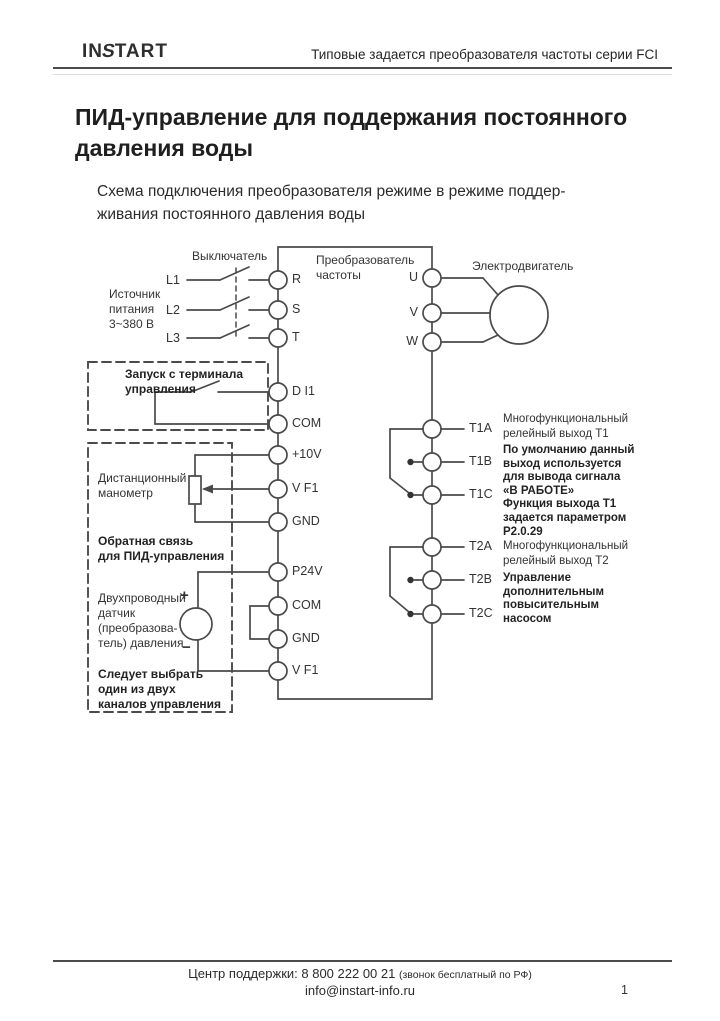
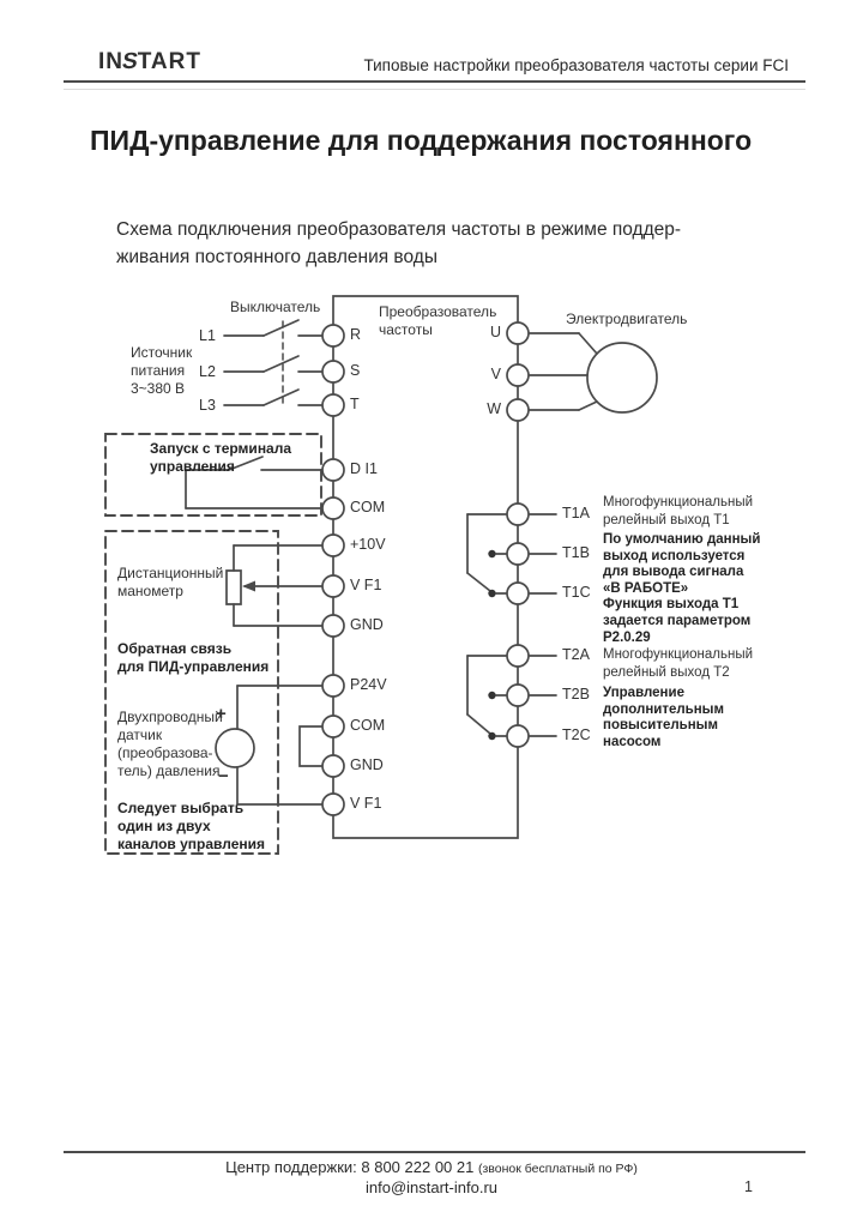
- Типовые задается преобразователя частоты серии FCI
+ Типовые настройки преобразователя частоты серии FCI
  ПИД-управление для поддержания постоянного
- давления воды
- Схема подключения преобразователя режиме в режиме поддер-
+ Схема подключения преобразователя частоты в режиме поддер-
  живания постоянного давления воды
  Выключатель
  Источник
  питания
  3~380 В
  L1
  L2
  L3
  Преобразователь
  частоты
  Электродвигатель
  R
  S
  T
  D I1
  COM
  +10V
  V F1
  GND
  P24V
  COM
  GND
  V F1
  U
  V
  W
  T1A
  T1B
  T1C
  T2A
  T2B
  T2C
  Запуск с терминала
  управления
  Дистанционный
  манометр
  Обратная связь
  для ПИД-управления
  Двухпроводный
  датчик
  (преобразова-
  тель) давления
  +
  −
  Следует выбрать
  один из двух
  каналов управления
  Многофункциональный
  релейный выход Т1
  По умолчанию данный
  выход используется
  для вывода сигнала
  «В РАБОТЕ»
  Функция выхода Т1
  задается параметром
  P2.0.29
  Многофункциональный
  релейный выход Т2
  Управление
  дополнительным
  повысительным
  насосом
  Центр поддержки: 8 800 222 00 21 (звонок бесплатный по РФ)
  info@instart-info.ru
  1
